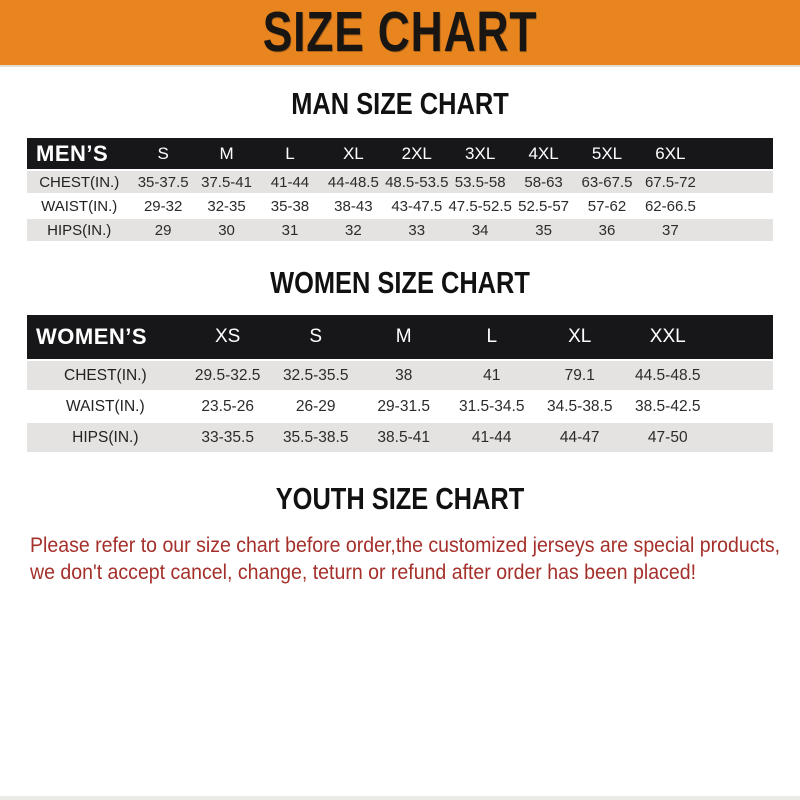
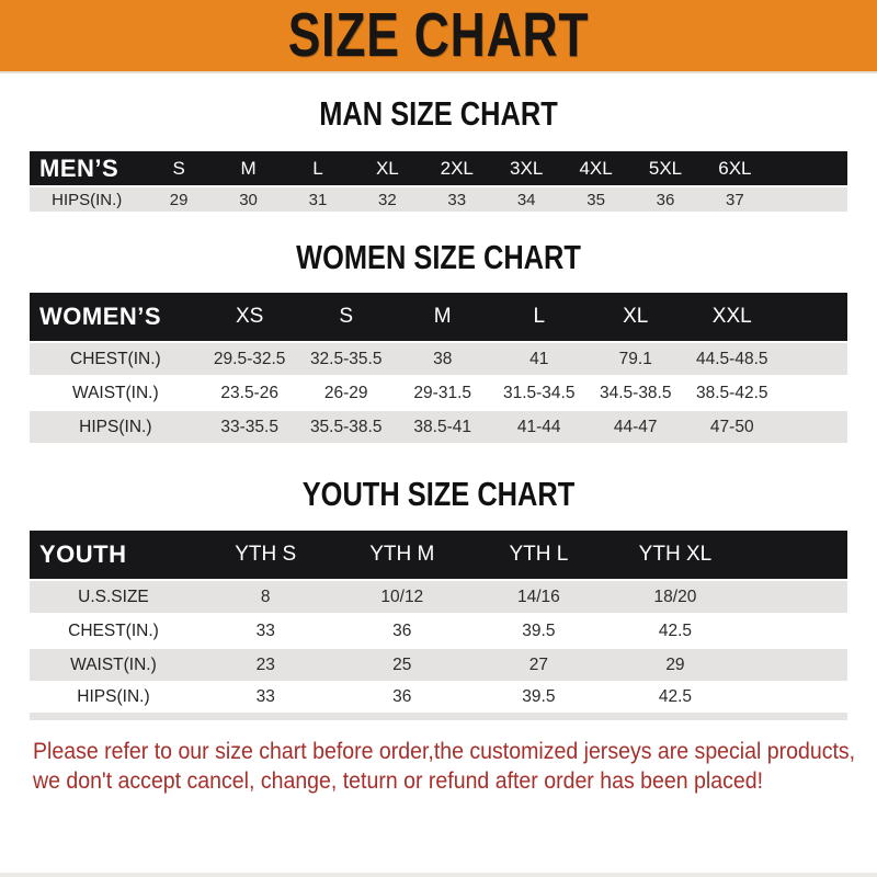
  SIZE CHART
  MAN SIZE CHART
  MEN’S	S	M	L	XL	2XL	3XL	4XL	5XL	6XL
- CHEST(IN.)	35-37.5	37.5-41	41-44	44-48.5	48.5-53.5	53.5-58	58-63	63-67.5	67.5-72
- WAIST(IN.)	29-32	32-35	35-38	38-43	43-47.5	47.5-52.5	52.5-57	57-62	62-66.5
  HIPS(IN.)	29	30	31	32	33	34	35	36	37
  WOMEN SIZE CHART
  WOMEN’S	XS	S	M	L	XL	XXL
  CHEST(IN.)	29.5-32.5	32.5-35.5	38	41	79.1	44.5-48.5
  WAIST(IN.)	23.5-26	26-29	29-31.5	31.5-34.5	34.5-38.5	38.5-42.5
  HIPS(IN.)	33-35.5	35.5-38.5	38.5-41	41-44	44-47	47-50
  YOUTH SIZE CHART
+ YOUTH	YTH S	YTH M	YTH L	YTH XL
+ U.S.SIZE	8	10/12	14/16	18/20
+ CHEST(IN.)	33	36	39.5	42.5
+ WAIST(IN.)	23	25	27	29
+ HIPS(IN.)	33	36	39.5	42.5
  Please refer to our size chart before order,the customized jerseys are special products,
  we don't accept cancel, change, teturn or refund after order has been placed!
